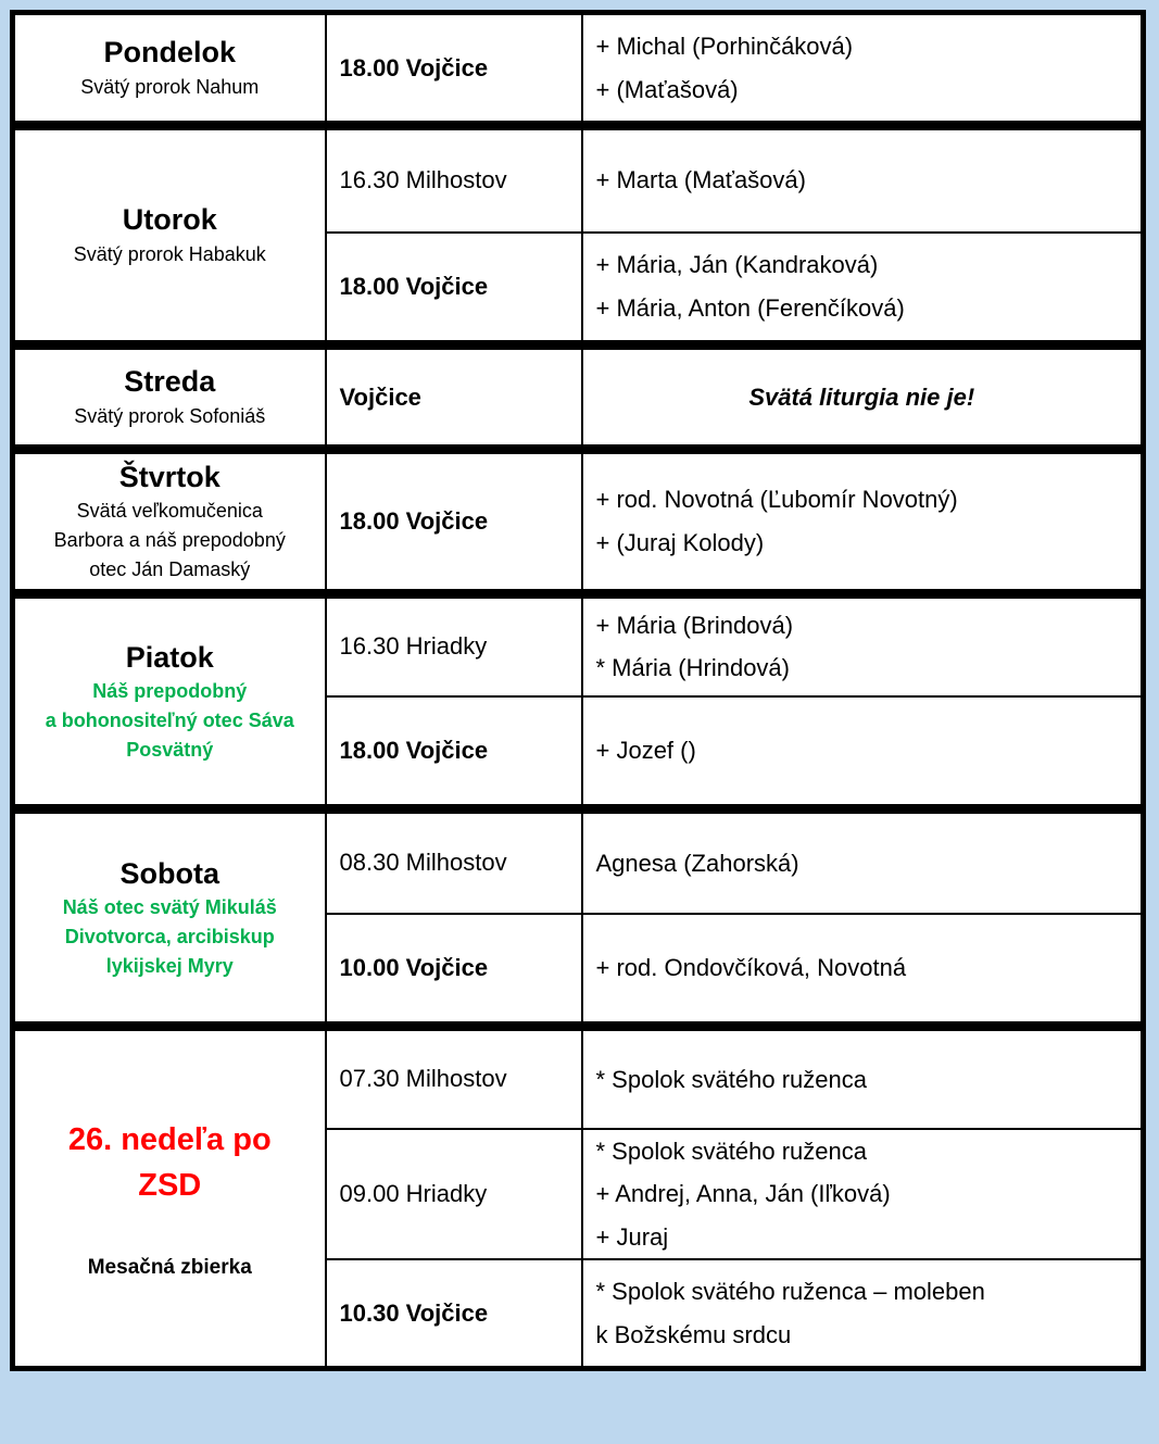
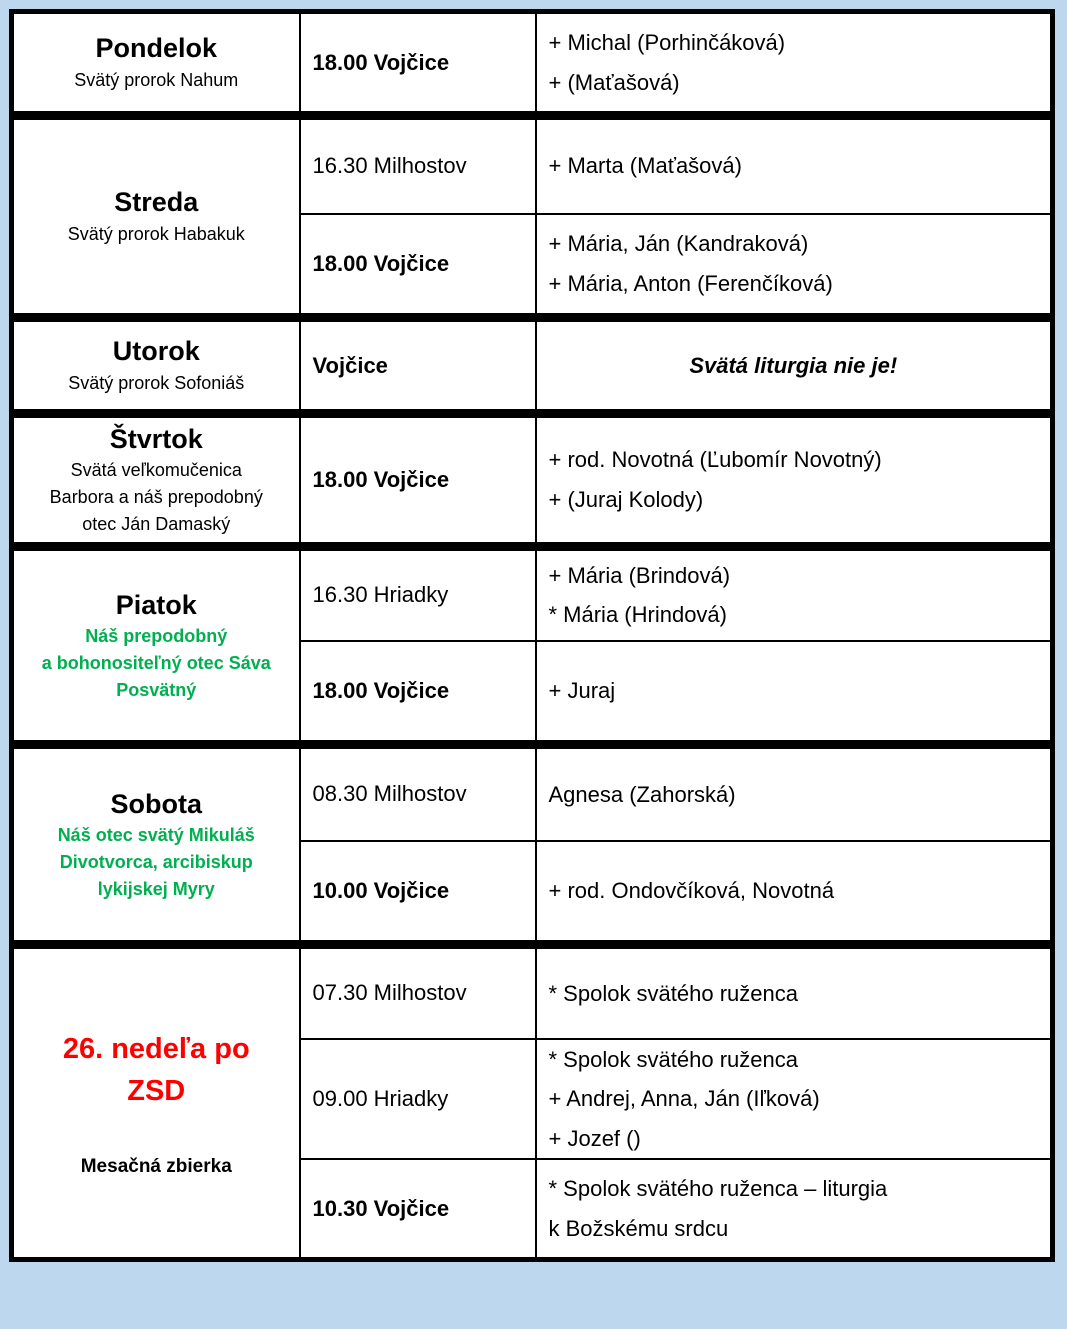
  Pondelok Svätý prorok Nahum	18.00 Vojčice	+ Michal (Porhinčáková) + (Maťašová)
- Utorok Svätý prorok Habakuk	16.30 Milhostov	+ Marta (Maťašová)
+ Streda Svätý prorok Habakuk	16.30 Milhostov	+ Marta (Maťašová)
  18.00 Vojčice	+ Mária, Ján (Kandraková) + Mária, Anton (Ferenčíková)
- Streda Svätý prorok Sofoniáš	Vojčice	Svätá liturgia nie je!
+ Utorok Svätý prorok Sofoniáš	Vojčice	Svätá liturgia nie je!
  Štvrtok Svätá veľkomučenica Barbora a náš prepodobný otec Ján Damaský	18.00 Vojčice	+ rod. Novotná (Ľubomír Novotný) + (Juraj Kolody)
  Piatok Náš prepodobný a bohonositeľný otec Sáva Posvätný	16.30 Hriadky	+ Mária (Brindová) * Mária (Hrindová)
- 18.00 Vojčice	+ Jozef ()
+ 18.00 Vojčice	+ Juraj
  Sobota Náš otec svätý Mikuláš Divotvorca, arcibiskup lykijskej Myry	08.30 Milhostov	Agnesa (Zahorská)
  10.00 Vojčice	+ rod. Ondovčíková, Novotná
  26. nedeľa po ZSD Mesačná zbierka	07.30 Milhostov	* Spolok svätého ruženca
- 09.00 Hriadky	* Spolok svätého ruženca + Andrej, Anna, Ján (Iľková) + Juraj
+ 09.00 Hriadky	* Spolok svätého ruženca + Andrej, Anna, Ján (Iľková) + Jozef ()
- 10.30 Vojčice	* Spolok svätého ruženca – moleben k Božskému srdcu
+ 10.30 Vojčice	* Spolok svätého ruženca – liturgia k Božskému srdcu
